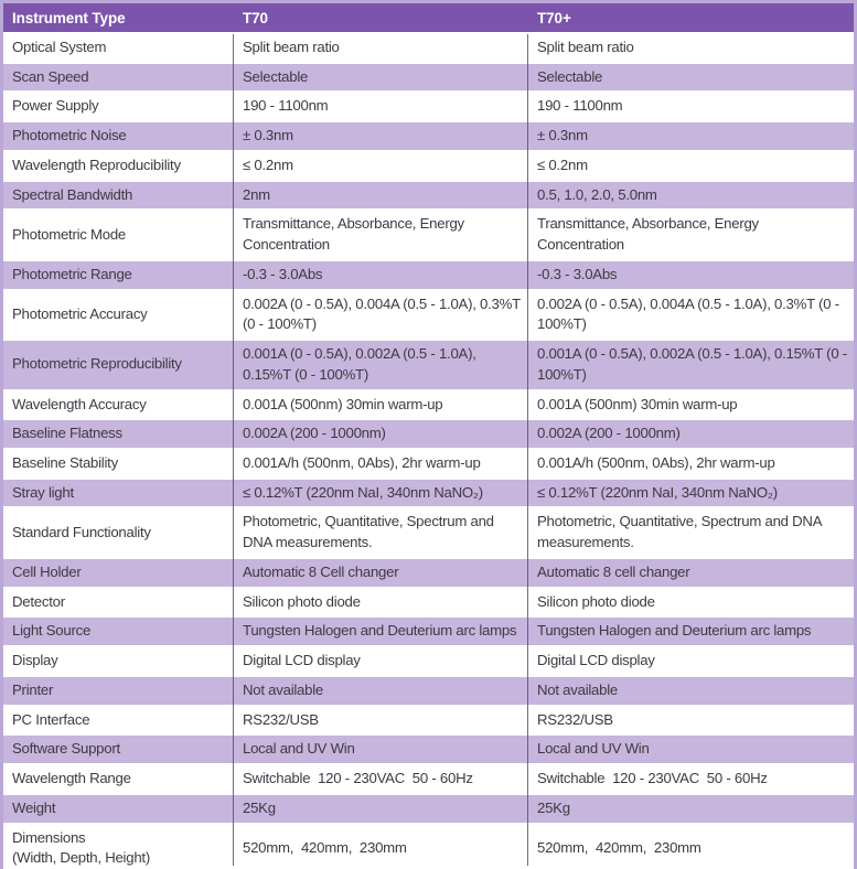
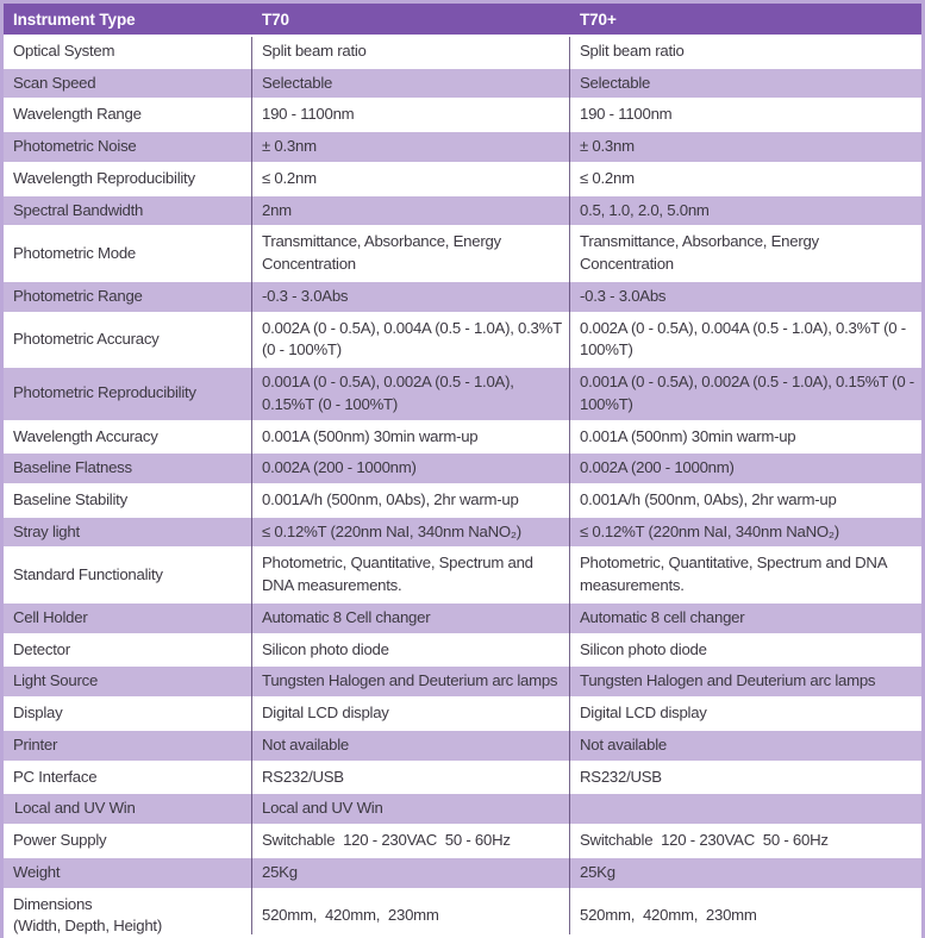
  Instrument Type
  T70
  T70+
  Optical System
  Split beam ratio
  Split beam ratio
  Scan Speed
  Selectable
  Selectable
- Power Supply
+ Wavelength Range
  190 - 1100nm
  190 - 1100nm
  Photometric Noise
  ± 0.3nm
  ± 0.3nm
  Wavelength Reproducibility
  ≤ 0.2nm
  ≤ 0.2nm
  Spectral Bandwidth
  2nm
  0.5, 1.0, 2.0, 5.0nm
  Photometric Mode
  Transmittance, Absorbance, Energy Concentration
  Transmittance, Absorbance, Energy Concentration
  Photometric Range
  -0.3 - 3.0Abs
  -0.3 - 3.0Abs
  Photometric Accuracy
  0.002A (0 - 0.5A), 0.004A (0.5 - 1.0A), 0.3%T (0 - 100%T)
  0.002A (0 - 0.5A), 0.004A (0.5 - 1.0A), 0.3%T (0 - 100%T)
  Photometric Reproducibility
  0.001A (0 - 0.5A), 0.002A (0.5 - 1.0A), 0.15%T (0 - 100%T)
  0.001A (0 - 0.5A), 0.002A (0.5 - 1.0A), 0.15%T (0 - 100%T)
  Wavelength Accuracy
  0.001A (500nm) 30min warm-up
  0.001A (500nm) 30min warm-up
  Baseline Flatness
  0.002A (200 - 1000nm)
  0.002A (200 - 1000nm)
  Baseline Stability
  0.001A/h (500nm, 0Abs), 2hr warm-up
  0.001A/h (500nm, 0Abs), 2hr warm-up
  Stray light
  ≤ 0.12%T (220nm NaI, 340nm NaNO₂)
  ≤ 0.12%T (220nm NaI, 340nm NaNO₂)
  Standard Functionality
  Photometric, Quantitative, Spectrum and DNA measurements.
  Photometric, Quantitative, Spectrum and DNA measurements.
  Cell Holder
  Automatic 8 Cell changer
  Automatic 8 cell changer
  Detector
  Silicon photo diode
  Silicon photo diode
  Light Source
  Tungsten Halogen and Deuterium arc lamps
  Tungsten Halogen and Deuterium arc lamps
  Display
  Digital LCD display
  Digital LCD display
  Printer
  Not available
  Not available
  PC Interface
  RS232/USB
  RS232/USB
- Software Support
  Local and UV Win
  Local and UV Win
- Wavelength Range
+ Power Supply
  Switchable 120 - 230VAC 50 - 60Hz
  Switchable 120 - 230VAC 50 - 60Hz
  Weight
  25Kg
  25Kg
  Dimensions
  (Width, Depth, Height)
  520mm, 420mm, 230mm
  520mm, 420mm, 230mm
